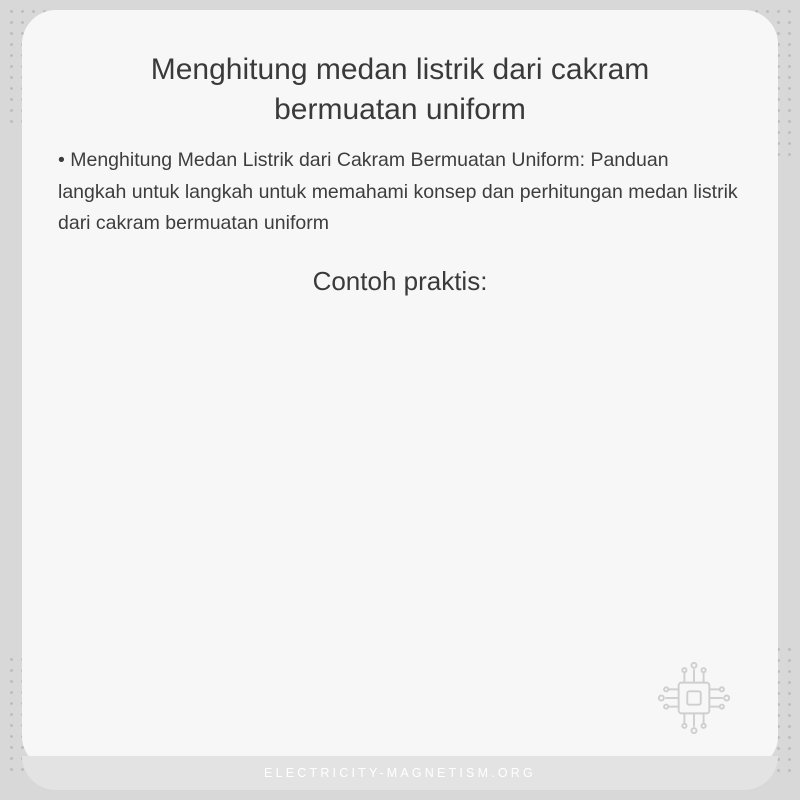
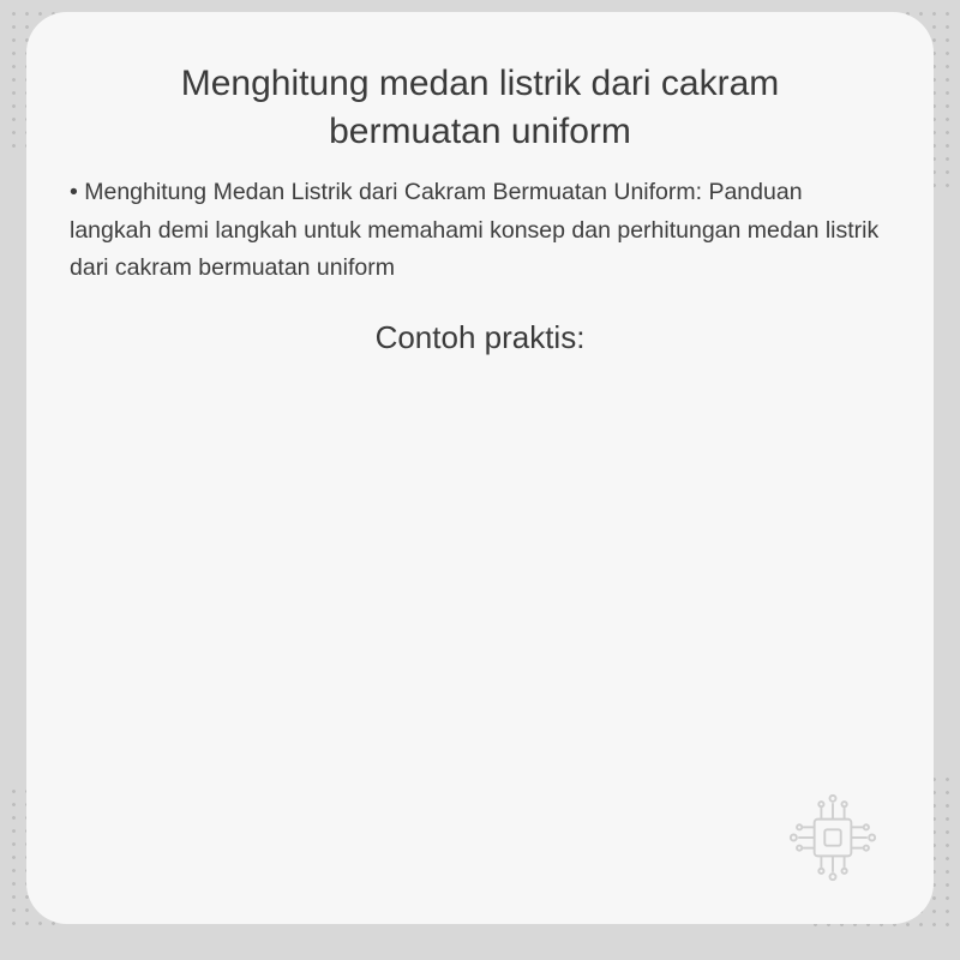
  Menghitung medan listrik dari cakram bermuatan uniform
- • Menghitung Medan Listrik dari Cakram Bermuatan Uniform: Panduan langkah untuk langkah untuk memahami konsep dan perhitungan medan listrik dari cakram bermuatan uniform
+ • Menghitung Medan Listrik dari Cakram Bermuatan Uniform: Panduan langkah demi langkah untuk memahami konsep dan perhitungan medan listrik dari cakram bermuatan uniform
  Contoh praktis:
- ELECTRICITY-MAGNETISM.ORG
